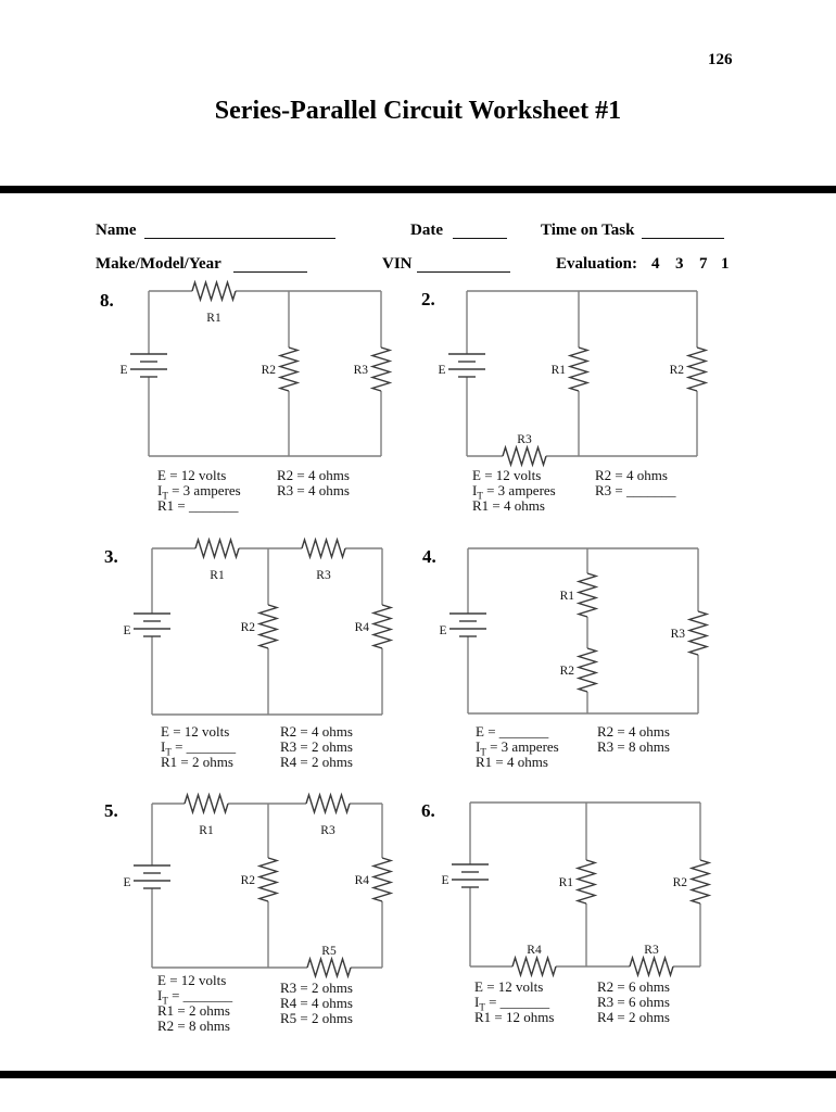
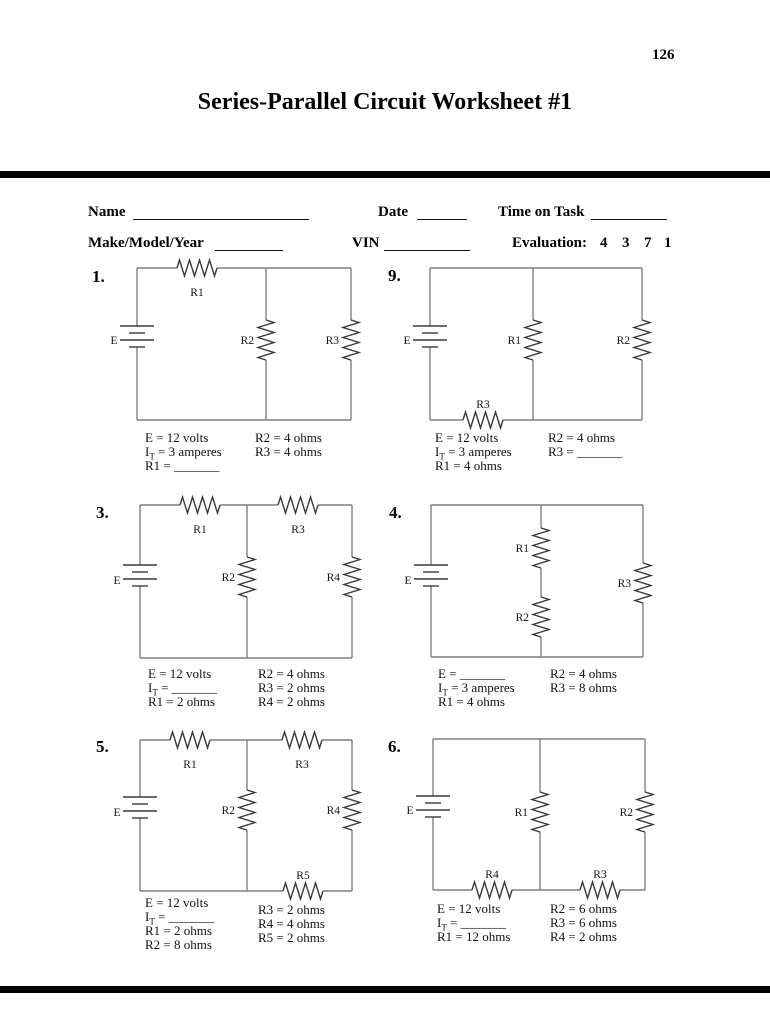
  126
  Series-Parallel Circuit Worksheet #1
  Name
  Date
  Time on Task
  Make/Model/Year
  VIN
  Evaluation:
  4
  3
  7
  1
- 8.
+ 1.
  R1
  R2
  R3
  E
  E = 12 volts
  IT = 3 amperes
  R1 = _______
  R2 = 4 ohms
  R3 = 4 ohms
- 2.
+ 9.
  R1
  R2
  R3
  E
  E = 12 volts
  IT = 3 amperes
  R1 = 4 ohms
  R2 = 4 ohms
  R3 = _______
  3.
  R1
  R3
  R2
  R4
  E
  E = 12 volts
  IT = _______
  R1 = 2 ohms
  R2 = 4 ohms
  R3 = 2 ohms
  R4 = 2 ohms
  4.
  R1
  R2
  R3
  E
  E = _______
  IT = 3 amperes
  R1 = 4 ohms
  R2 = 4 ohms
  R3 = 8 ohms
  5.
  R1
  R3
  R2
  R4
  R5
  E
  E = 12 volts
  IT = _______
  R1 = 2 ohms
  R2 = 8 ohms
  R3 = 2 ohms
  R4 = 4 ohms
  R5 = 2 ohms
  6.
  R1
  R2
  R4
  R3
  E
  E = 12 volts
  IT = _______
  R1 = 12 ohms
  R2 = 6 ohms
  R3 = 6 ohms
  R4 = 2 ohms
